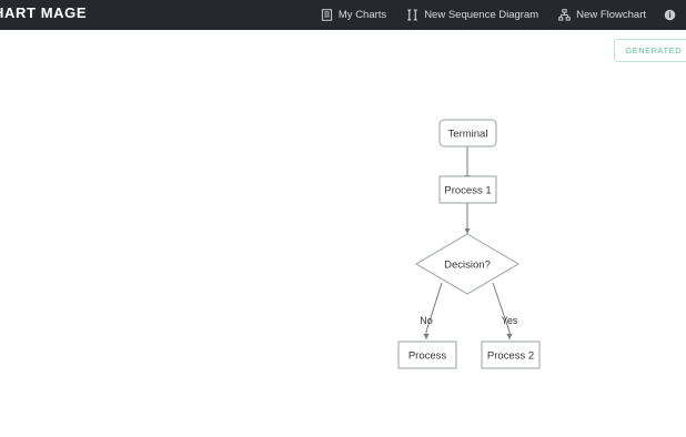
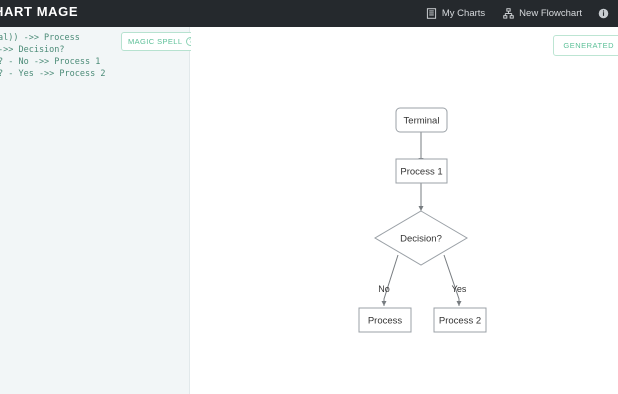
  ART MAGE
  My Charts
- New Sequence Diagram
  New Flowchart
+ al)) ->> Process
+ ->> Decision?
+ ? - No ->> Process 1
+ ? - Yes ->> Process 2
+ MAGIC SPELL
  GENERATED
  No
  Yes
  Terminal
  Process 1
  Decision?
  Process
  Process 2
